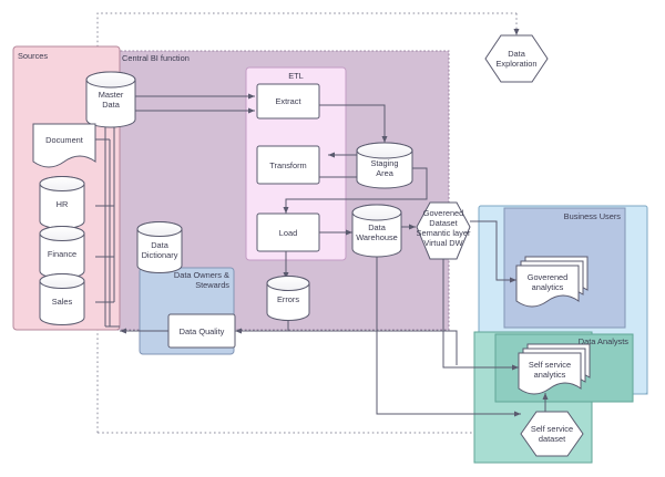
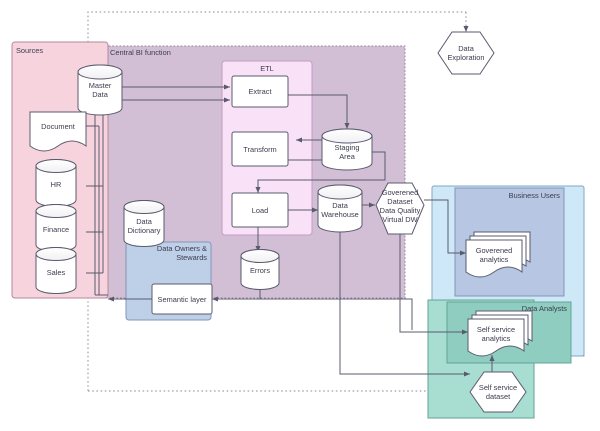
  Central BI function
  Sources
  ETL
  Data Owners &
  Stewards
  Business Users
  Data Analysts
  Master
  Data
  Document
  HR
  Finance
  Sales
  Data
  Dictionary
- Data Quality
+ Semantic layer
  Extract
  Transform
  Load
  Staging
  Area
  Data
  Warehouse
  Errors
  Goverened
  Dataset
- Semantic layer
+ Data Quality
  Virtual DW
  Data
  Exploration
  Goverened
  analytics
  Self service
  analytics
  Self service
  dataset
